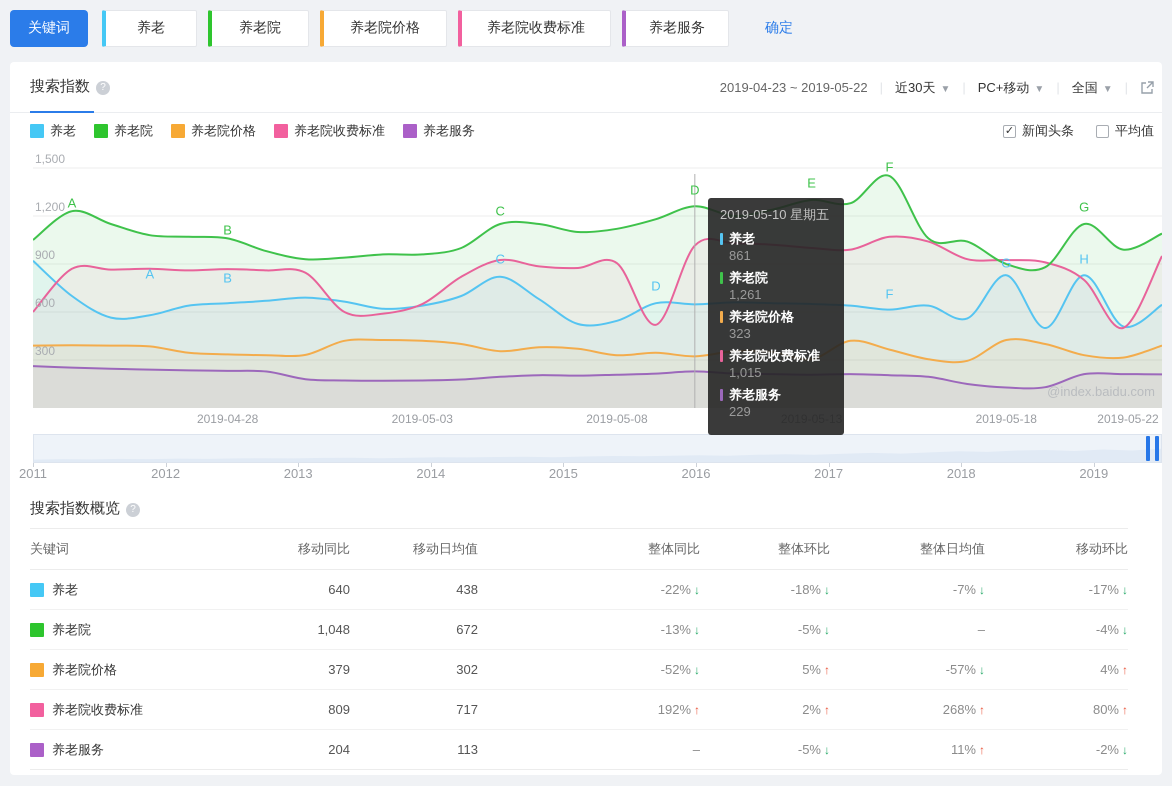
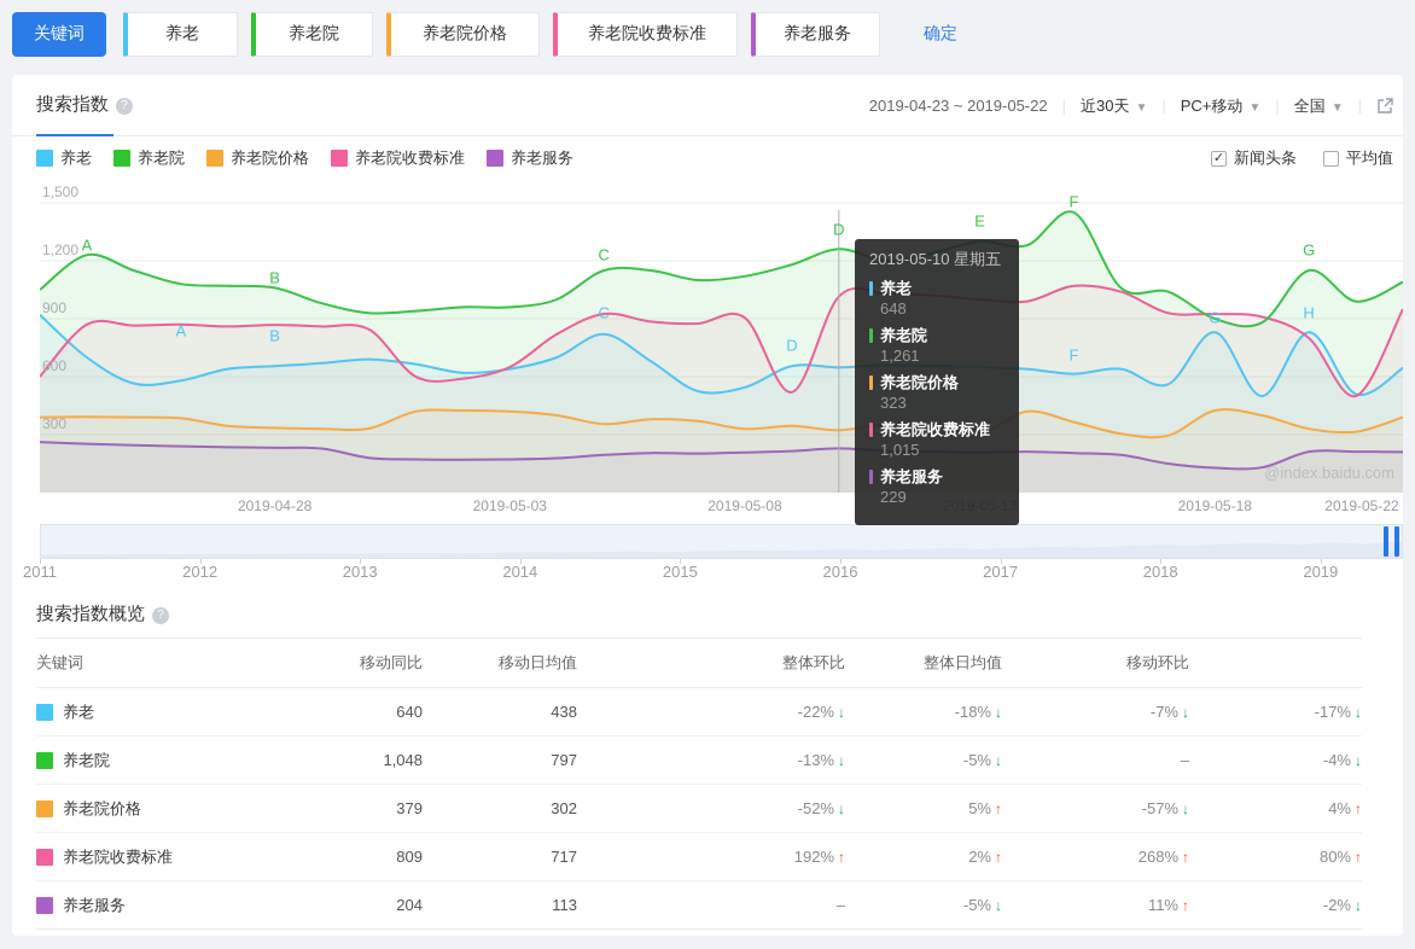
  关键词
  养老
  养老院
  养老院价格
  养老院收费标准
  养老服务
  确定
  搜索指数 ?
  2019-04-23 ~ 2019-05-22
  |
  近30天 ▼
  PC+移动 ▼
  全国 ▼
  |
  养老
  养老院
  养老院价格
  养老院收费标准
  养老服务
  ✓
  新闻头条
  平均值
  300
  600
  900
  1,200
  1,500
  2019-04-28
  2019-05-03
  2019-05-08
  2019-05-18
  2019-05-22
  A
  B
  C
  D
  E
  F
  G
  A
  B
  C
  D
  F
  G
  H
  @index.baidu.com
  2019-05-10 星期五
  养老
- 861
+ 648
  养老院
  1,261
  养老院价格
  323
  养老院收费标准
  1,015
  养老服务
  229
  2011
  2012
  2013
  2014
  2015
  2016
  2017
  2018
  2019
  搜索指数概览 ?
  关键词
  移动同比
  移动日均值
- 整体同比
  整体环比
  整体日均值
  移动环比
  养老
  640
  438
  -22% ↓
  -18% ↓
  -7% ↓
  -17% ↓
  养老院
  1,048
- 672
+ 797
  -13% ↓
  -5% ↓
  –
  -4% ↓
  养老院价格
  379
  302
  -52% ↓
  5% ↑
  -57% ↓
  4% ↑
  养老院收费标准
  809
  717
  192% ↑
  2% ↑
  268% ↑
  80% ↑
  养老服务
  204
  113
  –
  -5% ↓
  11% ↑
  -2% ↓
